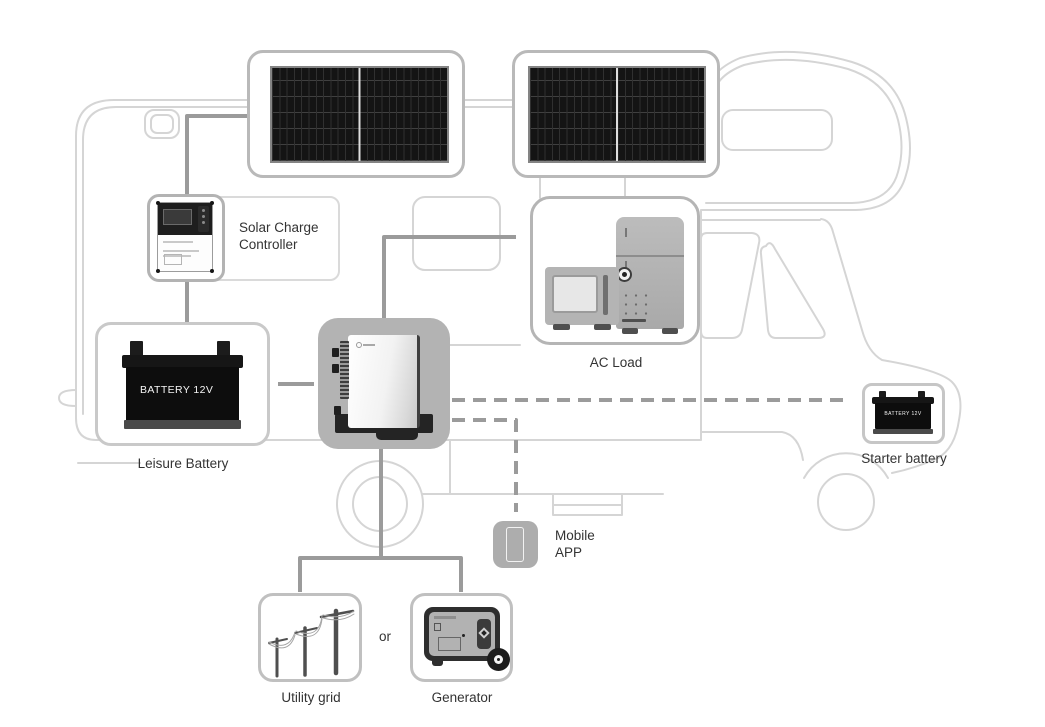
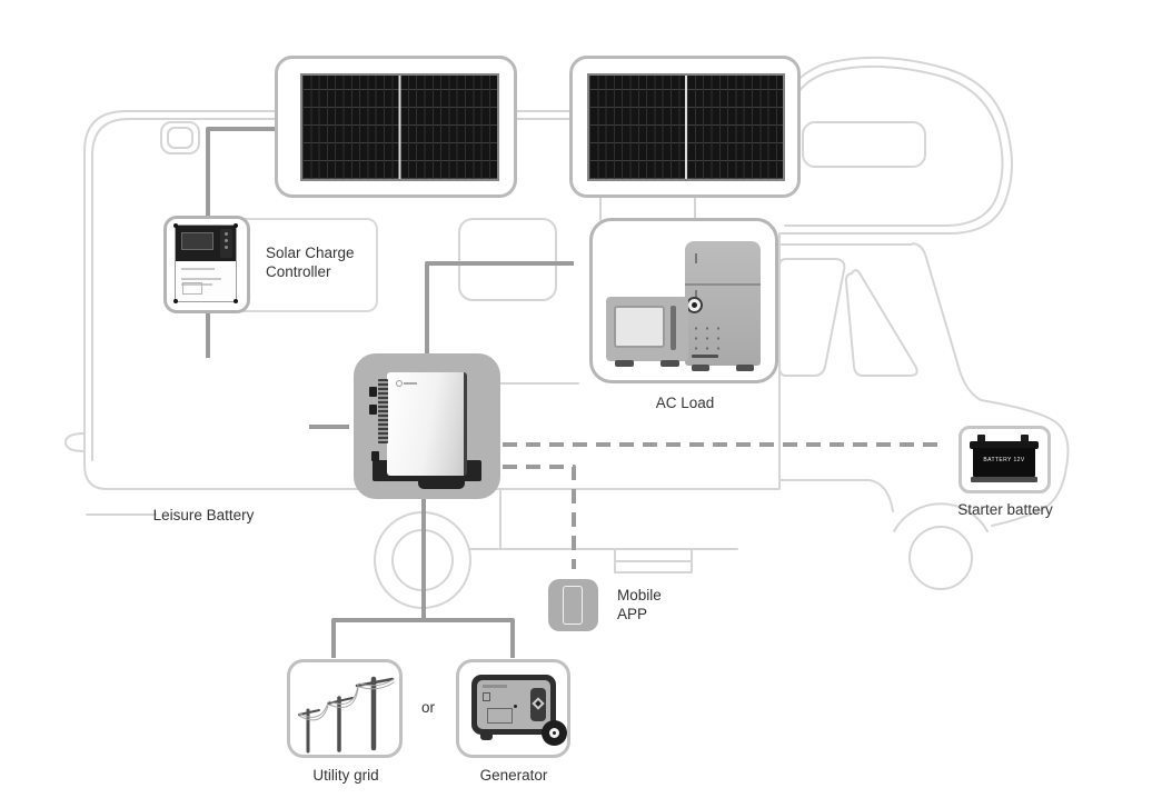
  Solar Charge
  Controller
- BATTERY 12V
  Leisure Battery
  AC Load
  Starter battery
  Mobile
  APP
  Utility grid
  or
  Generator
